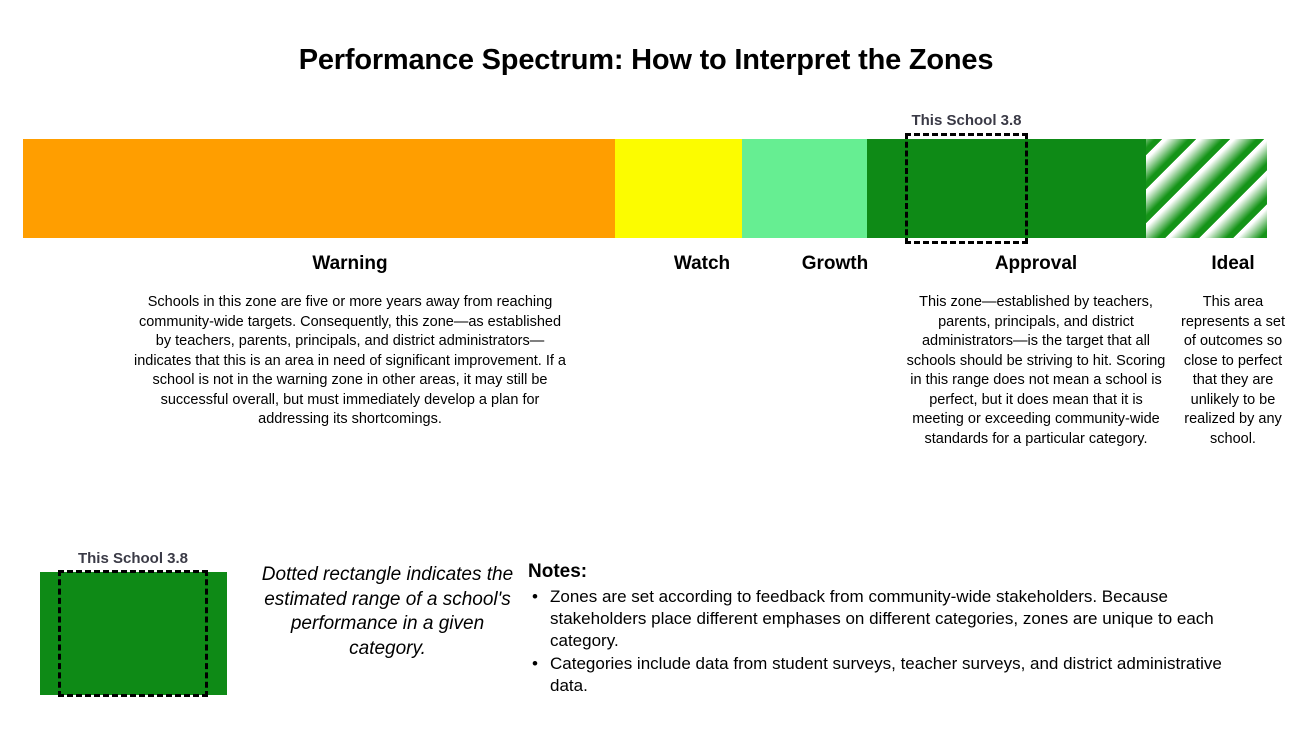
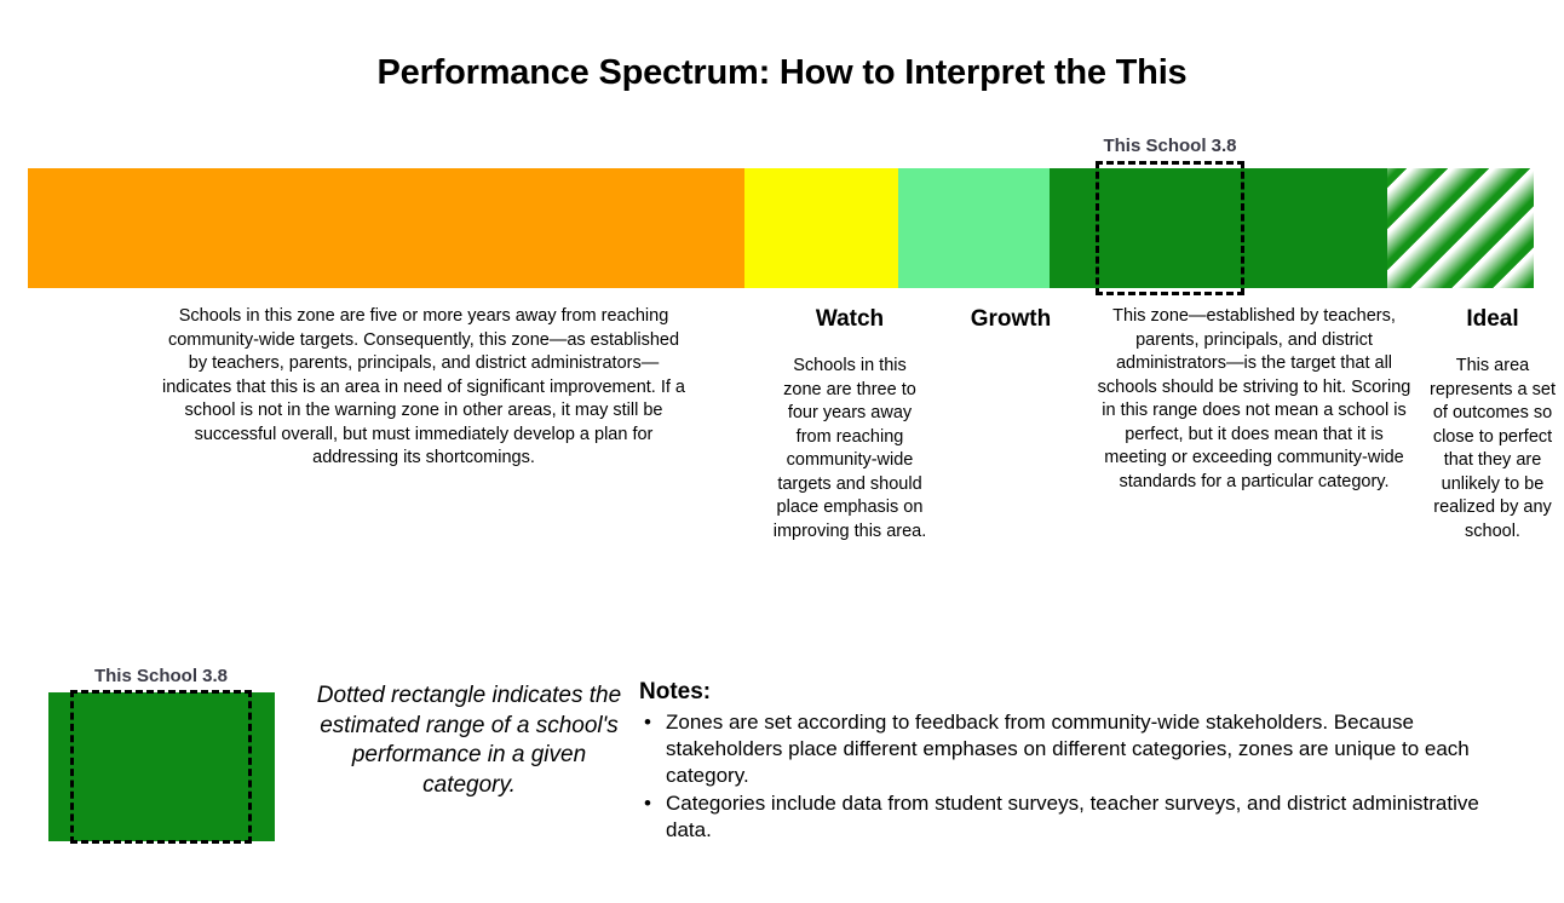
- Performance Spectrum: How to Interpret the Zones
+ Performance Spectrum: How to Interpret the This
  This School 3.8
- Warning
  Schools in this zone are five or more years away from reaching community-wide targets. Consequently, this zone—as established by teachers, parents, principals, and district administrators—indicates that this is an area in need of significant improvement. If a school is not in the warning zone in other areas, it may still be successful overall, but must immediately develop a plan for addressing its shortcomings.
  Watch
+ Schools in this zone are three to four years away from reaching community-wide targets and should place emphasis on improving this area.
  Growth
- Approval
  This zone—established by teachers, parents, principals, and district administrators—is the target that all schools should be striving to hit. Scoring in this range does not mean a school is perfect, but it does mean that it is meeting or exceeding community-wide standards for a particular category.
  Ideal
  This area represents a set of outcomes so close to perfect that they are unlikely to be realized by any school.
  This School 3.8
  Dotted rectangle indicates the estimated range of a school's performance in a given category.
  Notes:
  •
  Zones are set according to feedback from community-wide stakeholders. Because stakeholders place different emphases on different categories, zones are unique to each category.
  •
  Categories include data from student surveys, teacher surveys, and district administrative data.
